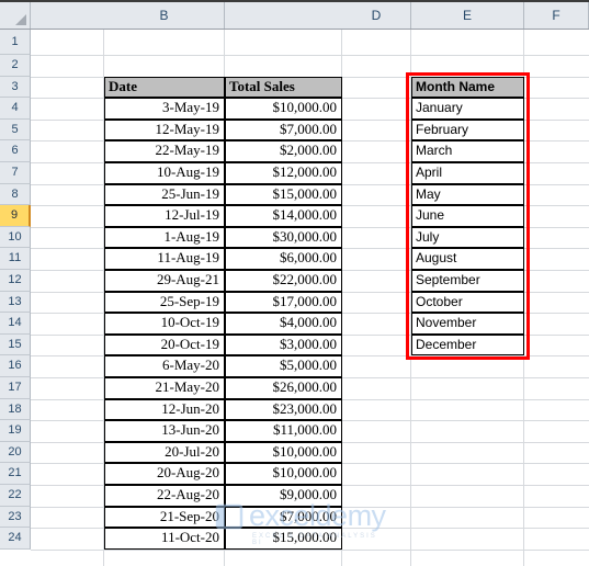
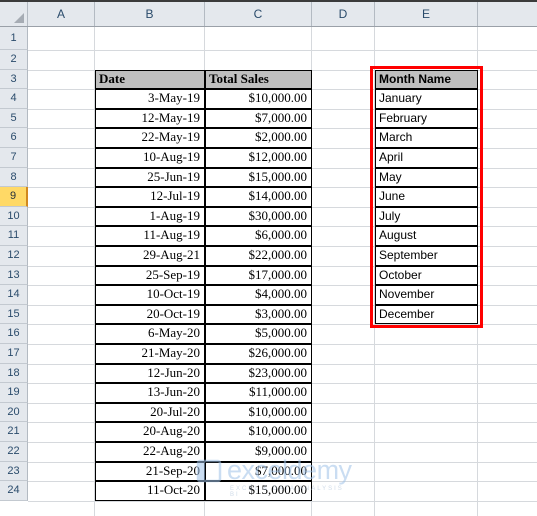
  1
  2
  3
  4
  5
  6
  7
  8
  9
  10
  11
  12
  13
  14
  15
  16
  17
  18
  19
  20
  21
  22
  23
  24
+ A
  B
+ C
  D
  E
- F
  Date
  Total Sales
  3-May-19
  $10,000.00
  12-May-19
  $7,000.00
  22-May-19
  $2,000.00
  10-Aug-19
  $12,000.00
  25-Jun-19
  $15,000.00
  12-Jul-19
  $14,000.00
  1-Aug-19
  $30,000.00
  11-Aug-19
  $6,000.00
  29-Aug-21
  $22,000.00
  25-Sep-19
  $17,000.00
  10-Oct-19
  $4,000.00
  20-Oct-19
  $3,000.00
  6-May-20
  $5,000.00
  21-May-20
  $26,000.00
  12-Jun-20
  $23,000.00
  13-Jun-20
  $11,000.00
  20-Jul-20
  $10,000.00
  20-Aug-20
  $10,000.00
  22-Aug-20
  $9,000.00
  21-Sep-20
  $7,000.00
  11-Oct-20
  $15,000.00
  Month Name
  January
  February
  March
  April
  May
  June
  July
  August
  September
  October
  November
  December
  exceldemy
